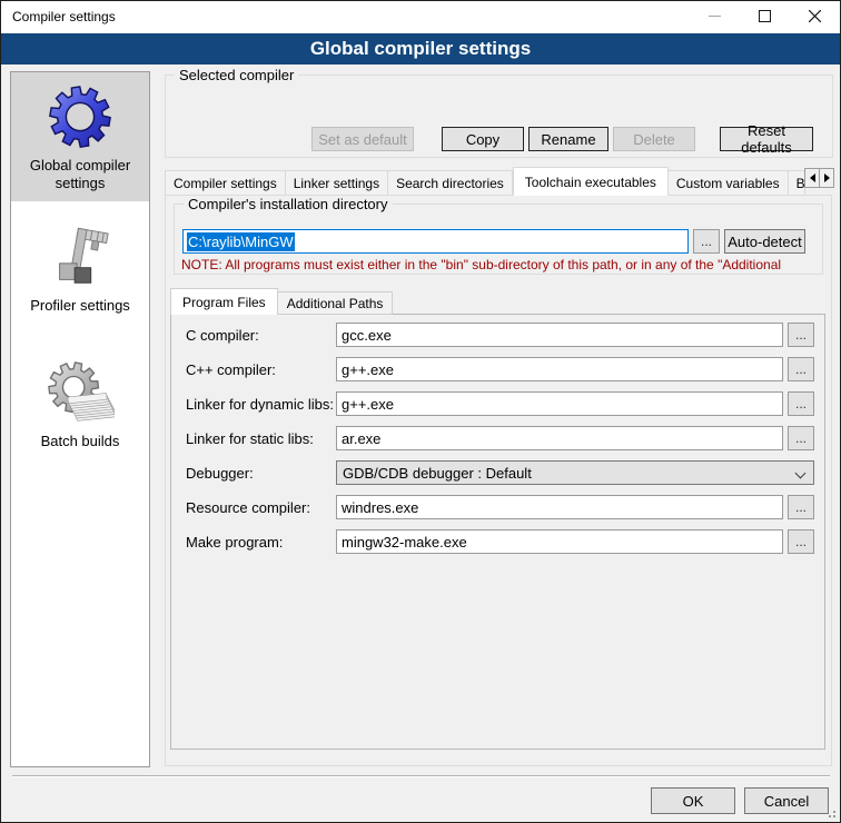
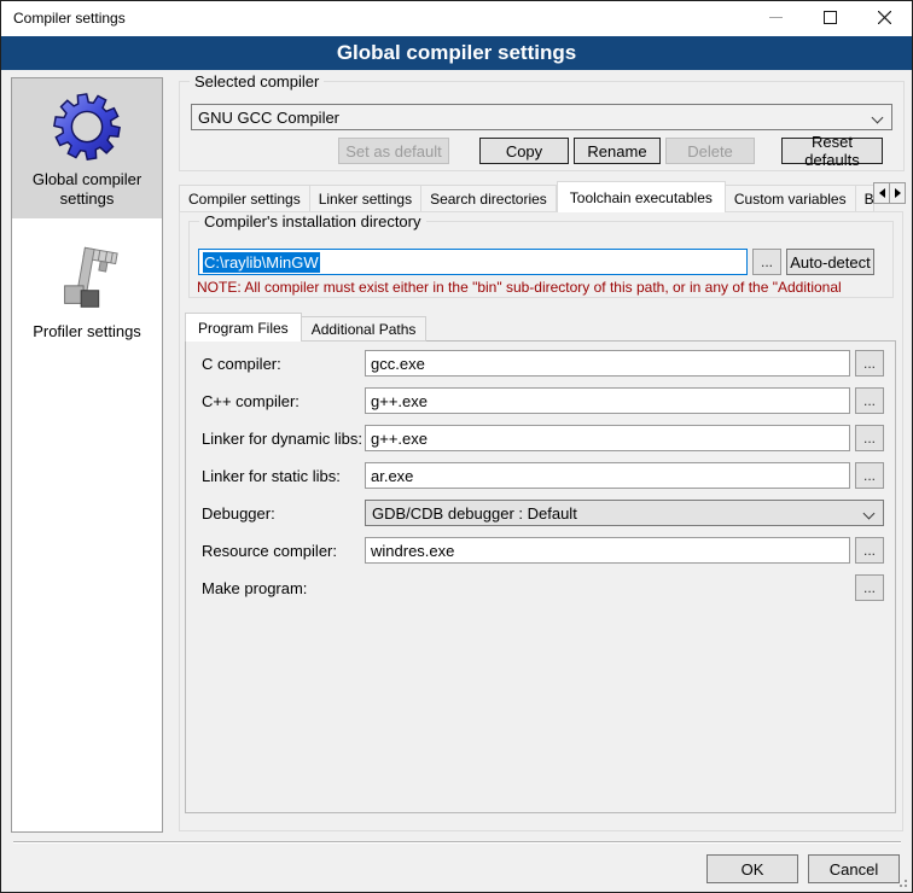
  Compiler settings
  Global compiler settings
  Global compiler settings
  Profiler settings
- Batch builds
  Selected compiler
+ GNU GCC Compiler
  Set as default
  Copy
  Rename
  Delete
  Reset defaults
  Compiler settings
  Linker settings
  Search directories
  Toolchain executables
  Custom variables
  Compiler's installation directory
  C:\raylib\MinGW
  ...
  Auto-detect
- NOTE: All programs must exist either in the "bin" sub-directory of this path, or in any of the "Additional
+ NOTE: All compiler must exist either in the "bin" sub-directory of this path, or in any of the "Additional
  Program Files
  Additional Paths
  C compiler:
  gcc.exe
  ...
  C++ compiler:
  g++.exe
  ...
  Linker for dynamic libs:
  g++.exe
  ...
  Linker for static libs:
  ar.exe
  ...
  Debugger:
  GDB/CDB debugger : Default
  Resource compiler:
  windres.exe
  ...
  Make program:
- mingw32-make.exe
  ...
  OK
  Cancel
